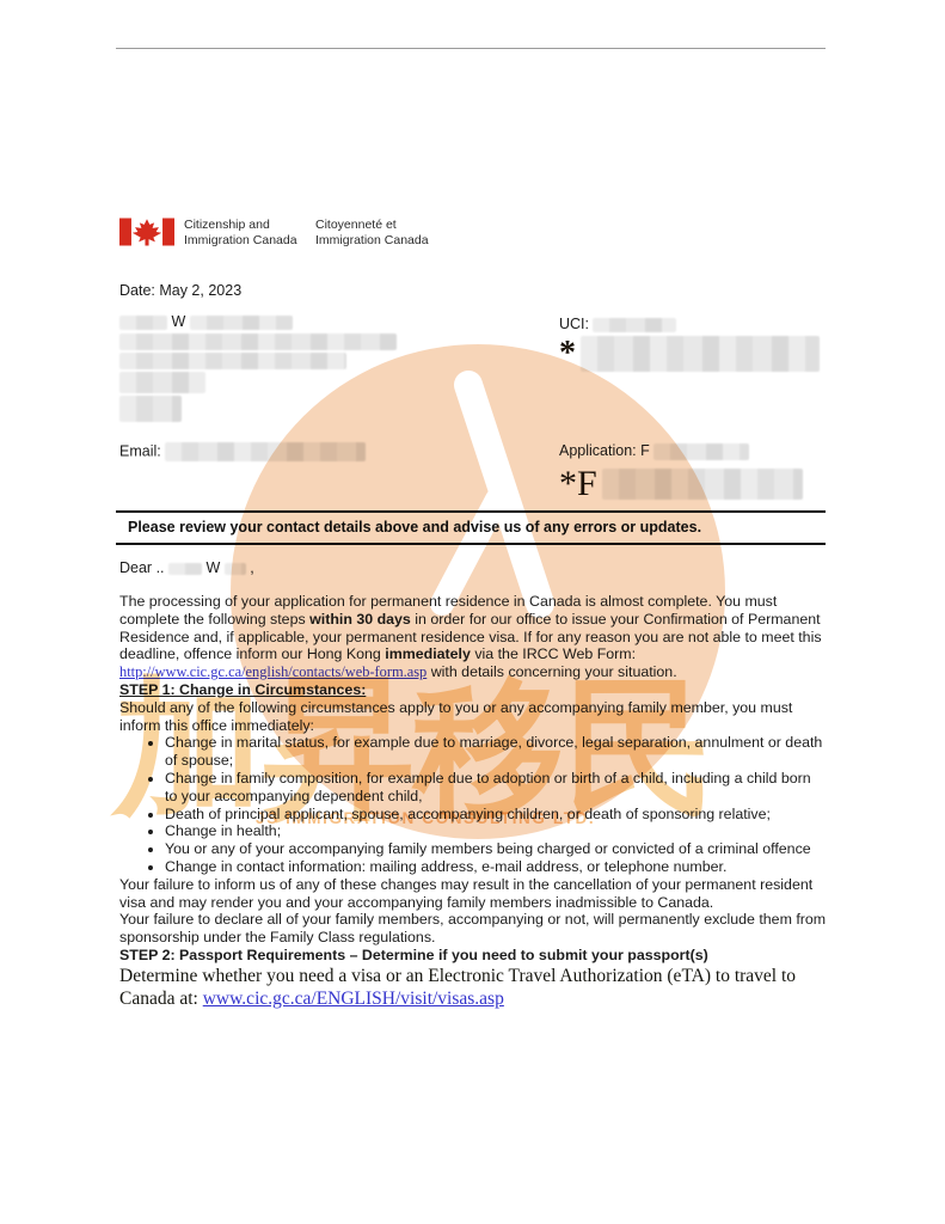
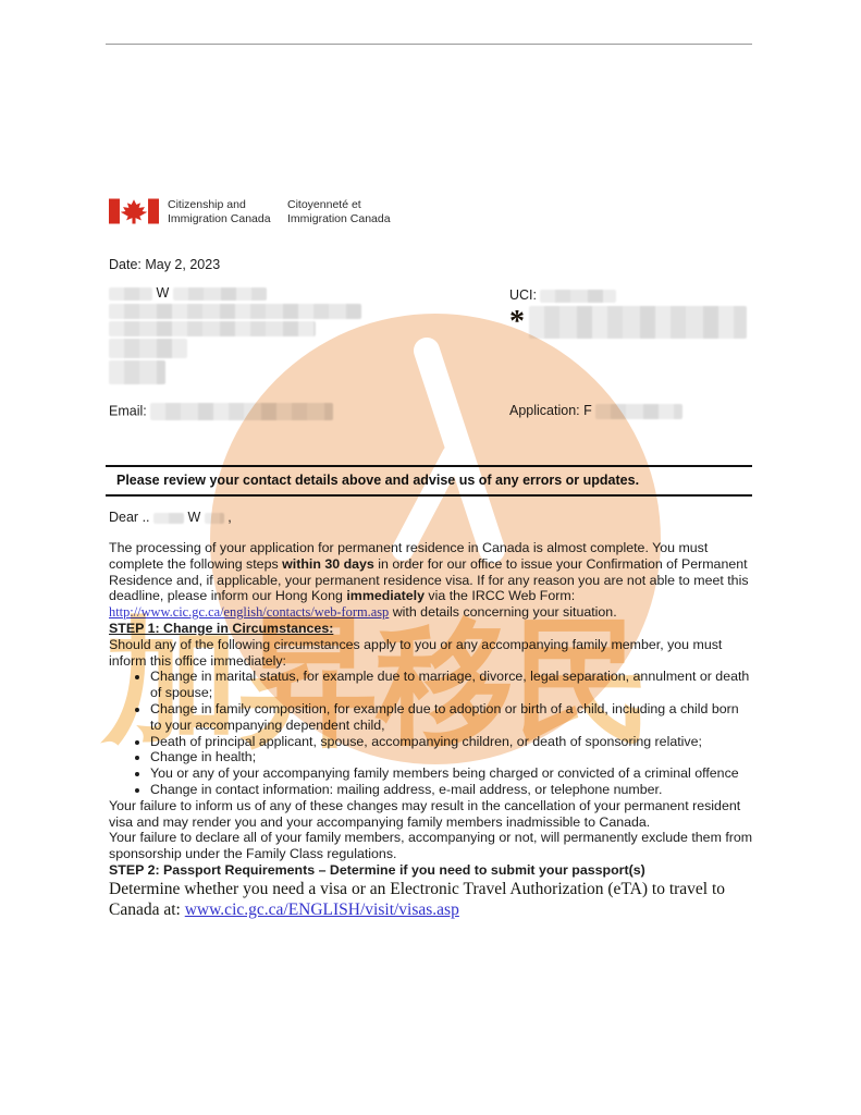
  加昇移民
- JS IMMIGRATION CONSULTING LTD.
  Citizenship and
  Immigration Canada
  Citoyenneté et
  Immigration Canada
  Date: May 2, 2023
  W
  UCI:
  *
  Email:
  Application: F
- *F
  Please review your contact details above and adf any errors or updates.
  Dear .. W ,
- The processing of your application for permanesidence inada is almost complete. You must complete the following steps within 30 days in order for our office to issue your Confirmation of Permanent Residence and, if applicable, your permanent residence visa. If for any reason you are not able to meet this deadline, offence inform our Hong Kong immediately via the IRCC Web Form: http://www.cic.gc.ca/english/contacts/web-form.asp with details concerning your situation.
+ The processing of your application for permanesidence inada is almost complete. You must complete the following steps within 30 days in order for our office to issue your Confirmation of Permanent Residence and, if applicable, your permanent residence visa. If for any reason you are not able to meet this deadline, please inform our Hong Kong immediately via the IRCC Web Form: http://www.cic.gc.ca/english/contacts/web-form.asp with details concerning your situation.
  STEP 1: Change in Circumstances:
  Should any of the following circumstances apply to you or any accompanying family member, you must inform this office immediately:
  Change in marital status, for example due to marriage, divorce, legal separation, annulment or death of spouse;
  Change in family composition, for example due to adoption or birth of a child, including a child born to your accompanying dependent child,
  Death of principal applicant, spouse, accompanying children, or death of sponsoring relative;
  Change in health;
  You or any of your accompanying family members being charged or convicted of a criminal offence
  Change in contact information: mailing address, e-mail address, or telephone number.
  Your failure to inform us of any of these changes may result in the cancellation of your permanent resident visa and may render you and your accompanying family members inadmissible to Canada.
  Your failure to declare all of your family members, accompanying or not, will permanently exclude them from sponsorship under the Family Class regulations.
  STEP 2: Passport Requirements – Determine if you need to submit your passport(s)
  Determine whether you need a visa or an Electronic Travel Authorization (eTA) to travel to Canada at: www.cic.gc.ca/ENGLISH/visit/visas.asp
